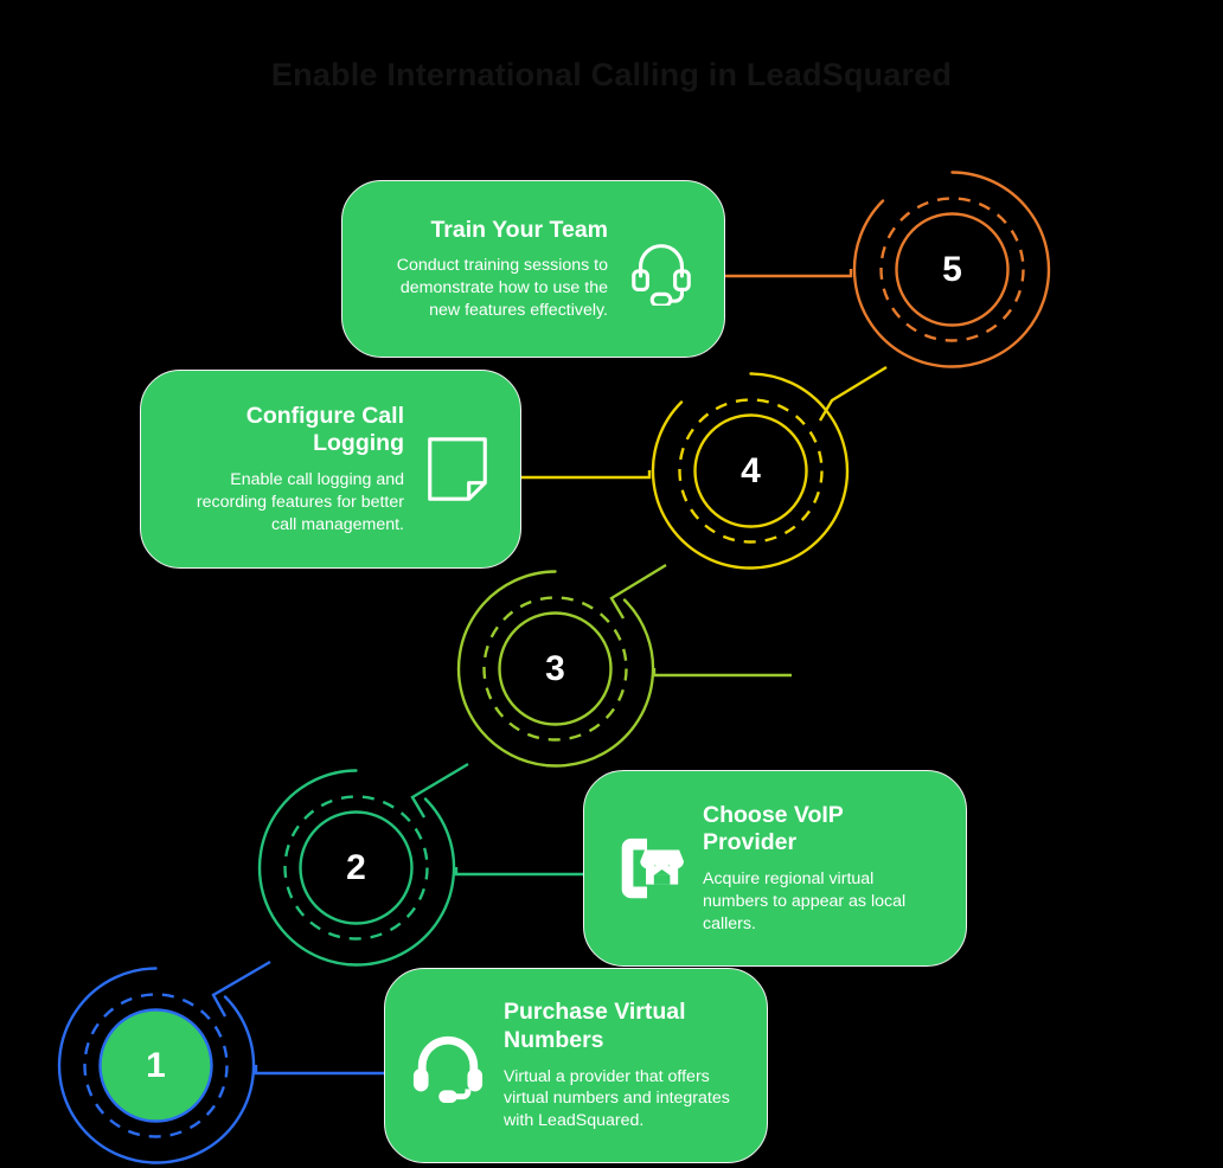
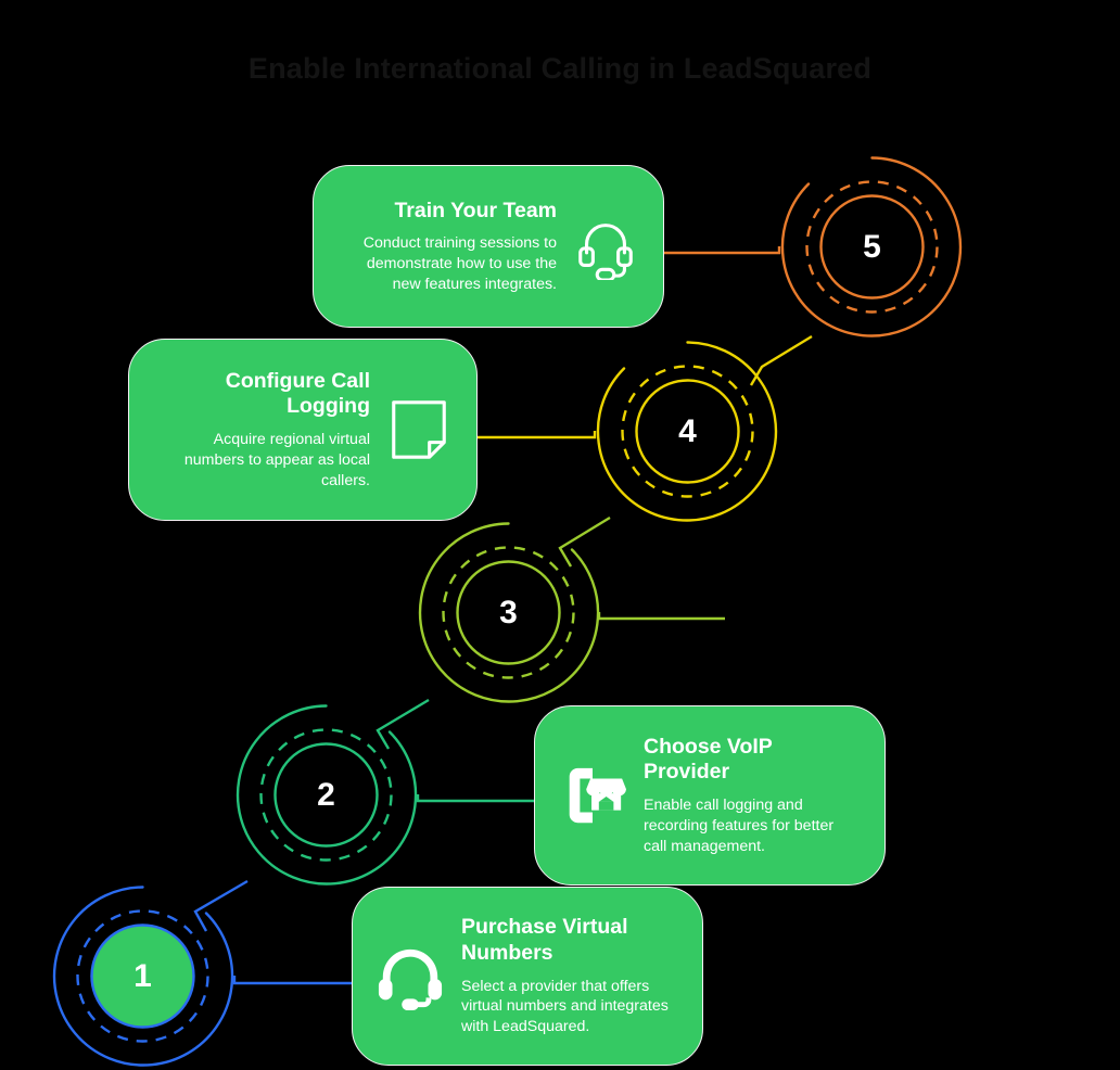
  1
  2
  3
  4
  5
  Train Your Team
- Conduct training sessions to demonstrate how to use the new features effectively.
+ Conduct training sessions to demonstrate how to use the new features integrates.
  Configure Call Logging
- Enable call logging and recording features for better call management.
+ Acquire regional virtual numbers to appear as local callers.
  Choose VoIP Provider
- Acquire regional virtual numbers to appear as local callers.
+ Enable call logging and recording features for better call management.
  Purchase Virtual Numbers
- Virtual a provider that offers virtual numbers and integrates with LeadSquared.
+ Select a provider that offers virtual numbers and integrates with LeadSquared.
